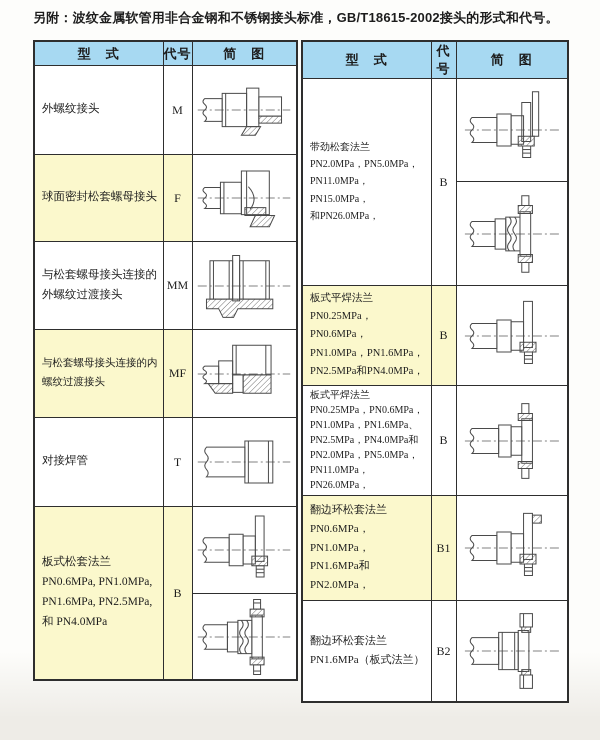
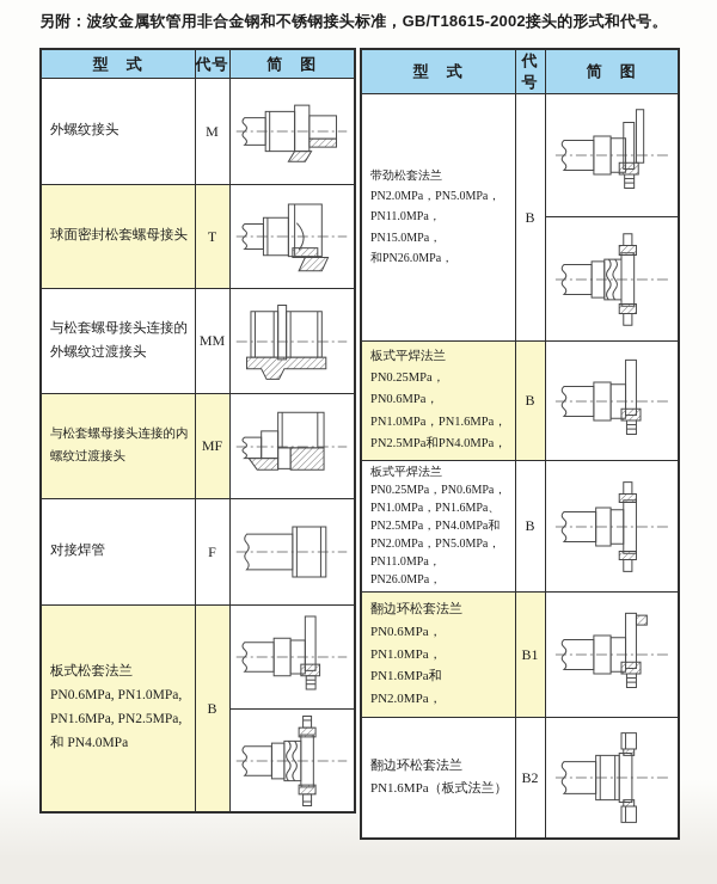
  另附：波纹金属软管用非合金钢和不锈钢接头标准，GB/T18615-2002接头的形式和代号。
  型 式	代号	简 图
  外螺纹接头	M
- 球面密封松套螺母接头	F
+ 球面密封松套螺母接头	T
  与松套螺母接头连接的 外螺纹过渡接头	MM
  与松套螺母接头连接的内 螺纹过渡接头	MF
- 对接焊管	T
+ 对接焊管	F
  板式松套法兰 PN0.6MPa, PN1.0MPa, PN1.6MPa, PN2.5MPa, 和 PN4.0MPa	B
  型 式	代号	简 图
  带劲松套法兰 PN2.0MPa，PN5.0MPa， PN11.0MPa，PN15.0MPa， 和PN26.0MPa，	B
  板式平焊法兰 PN0.25MPa，PN0.6MPa， PN1.0MPa，PN1.6MPa， PN2.5MPa和PN4.0MPa，	B
  板式平焊法兰 PN0.25MPa，PN0.6MPa， PN1.0MPa，PN1.6MPa、 PN2.5MPa，PN4.0MPa和 PN2.0MPa，PN5.0MPa， PN11.0MPa，PN26.0MPa，	B
  翻边环松套法兰 PN0.6MPa，PN1.0MPa， PN1.6MPa和PN2.0MPa，	B1
  翻边环松套法兰 PN1.6MPa（板式法兰）	B2
